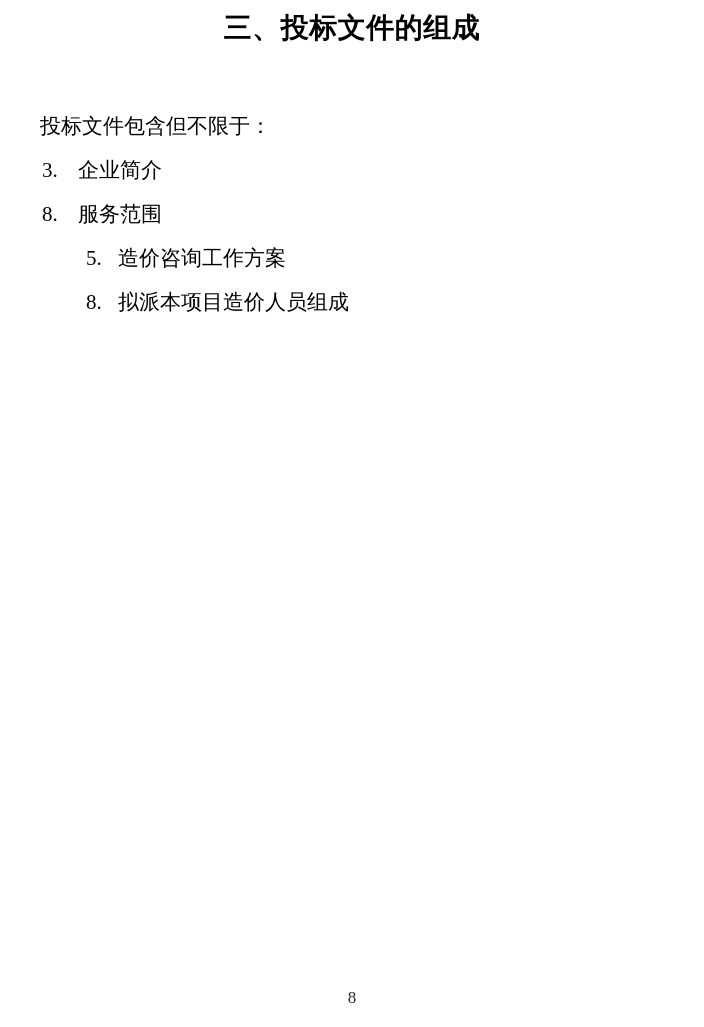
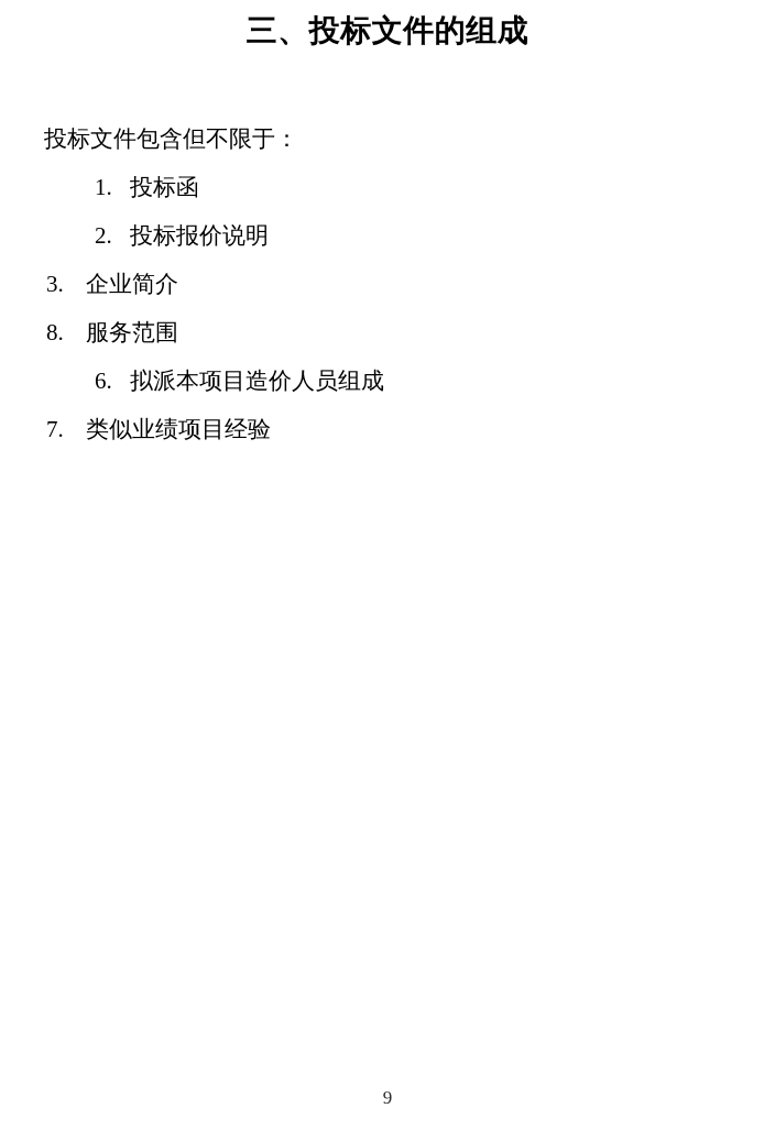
  三、投标文件的组成
  投标文件包含但不限于：
+ 1. 投标函
+ 2. 投标报价说明
  3. 企业简介
  8. 服务范围
- 5. 造价咨询工作方案
- 8. 拟派本项目造价人员组成
+ 6. 拟派本项目造价人员组成
+ 7. 类似业绩项目经验
- 8
+ 9
